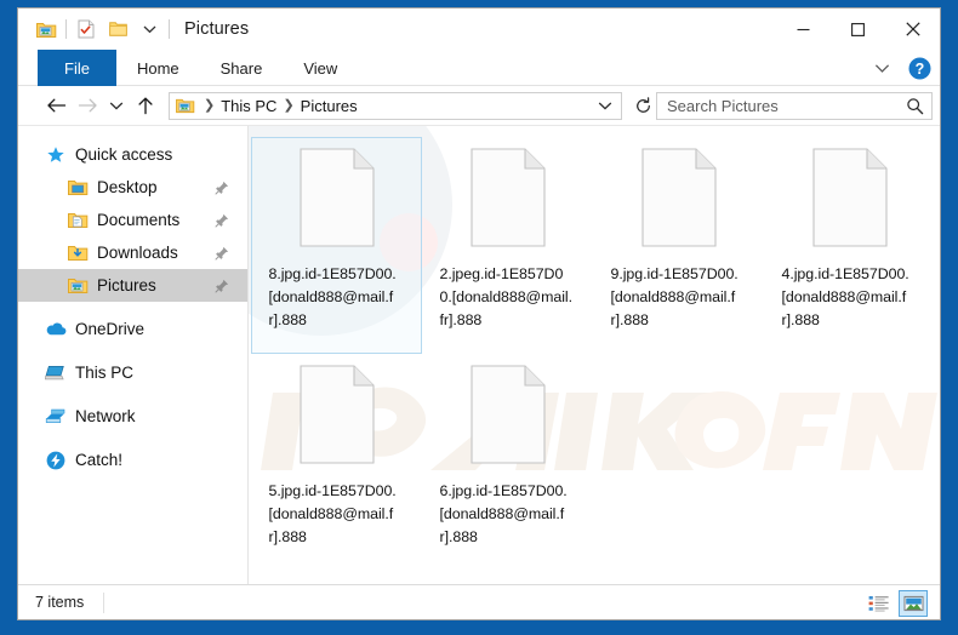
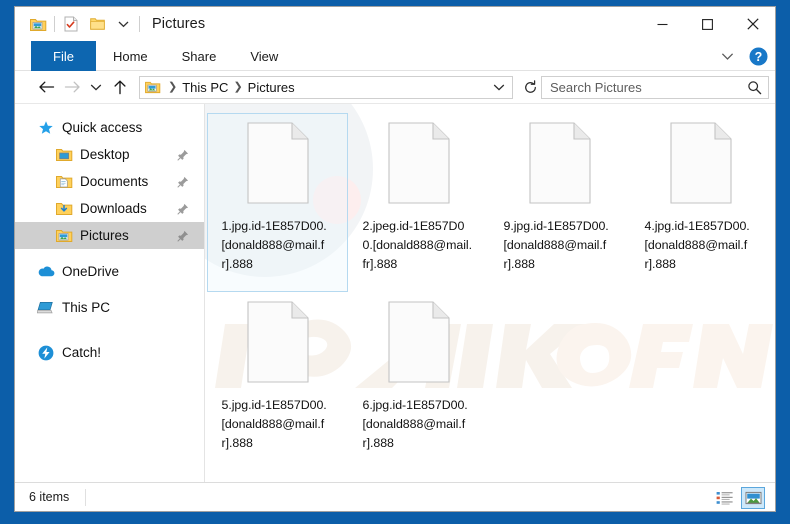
  Pictures
  File
  Home
  Share
  View
  ?
  ❯
  This PC
  ❯
  Pictures
  Search Pictures
  Quick access
  Desktop
  Documents
  Downloads
  Pictures
  OneDrive
  This PC
- Network
  Catch!
- 8.jpg.id-1E857D00.[donald888@mail.fr].888
+ 1.jpg.id-1E857D00.[donald888@mail.fr].888
  2.jpeg.id-1E857D00.[donald888@mail.fr].888
  9.jpg.id-1E857D00.[donald888@mail.fr].888
  4.jpg.id-1E857D00.[donald888@mail.fr].888
  5.jpg.id-1E857D00.[donald888@mail.fr].888
  6.jpg.id-1E857D00.[donald888@mail.fr].888
- 7 items
+ 6 items
